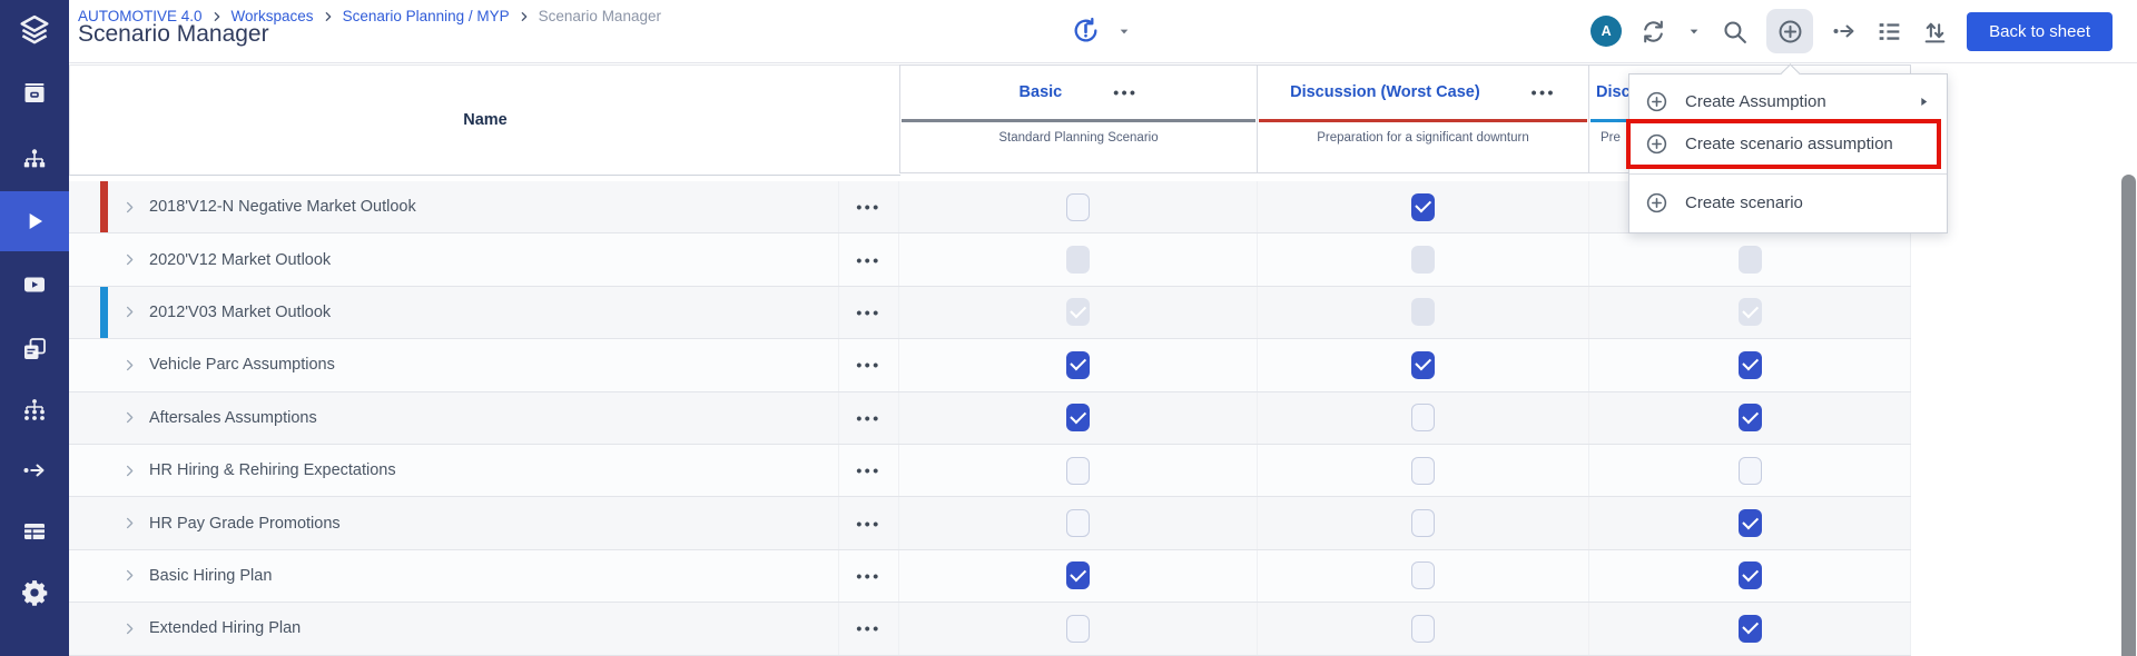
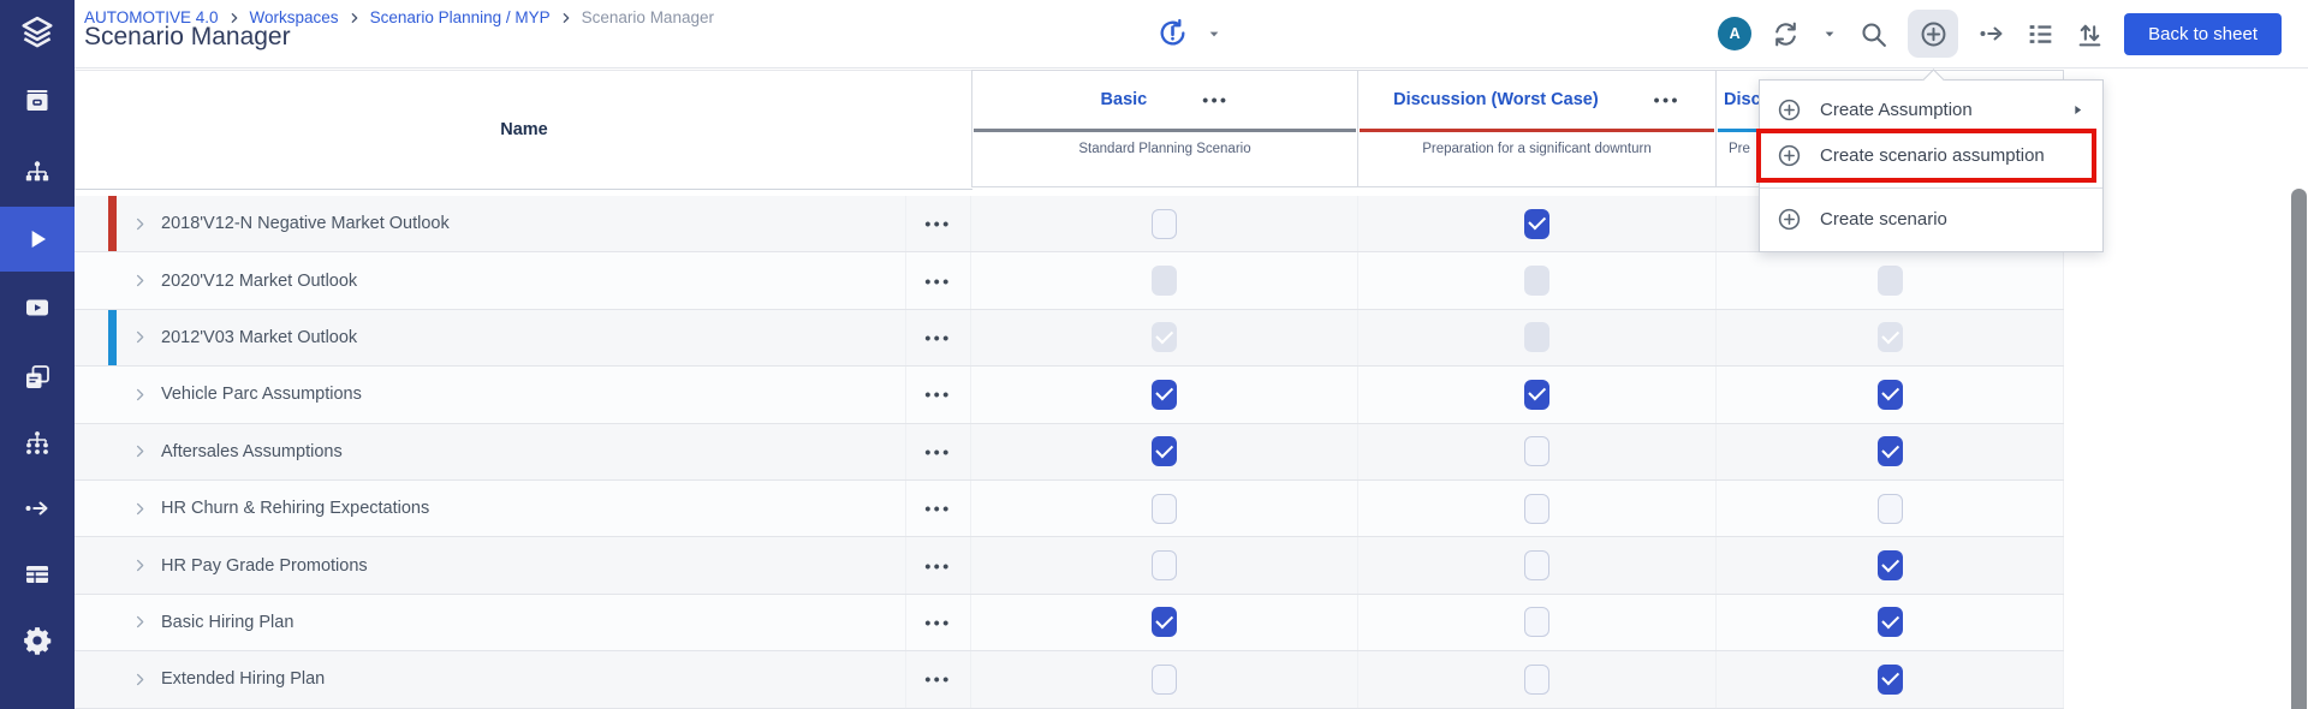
  AUTOMOTIVE 4.0
  Workspaces
  Scenario Planning / MYP
  Scenario Manager
  Scenario Manager
  A
  Back to sheet
  Name
  Basic
  •••
  Standard Planning Scenario
  Discussion (Worst Case)
  •••
  Preparation for a significant downturn
  Disc
  Pre
  2018'V12-N Negative Market Outlook
  •••
  2020'V12 Market Outlook
  •••
  2012'V03 Market Outlook
  •••
  Vehicle Parc Assumptions
  •••
  Aftersales Assumptions
  •••
- HR Hiring & Rehiring Expectations
+ HR Churn & Rehiring Expectations
  •••
  HR Pay Grade Promotions
  •••
  Basic Hiring Plan
  •••
  Extended Hiring Plan
  •••
  Create Assumption
  Create scenario assumption
  Create scenario
